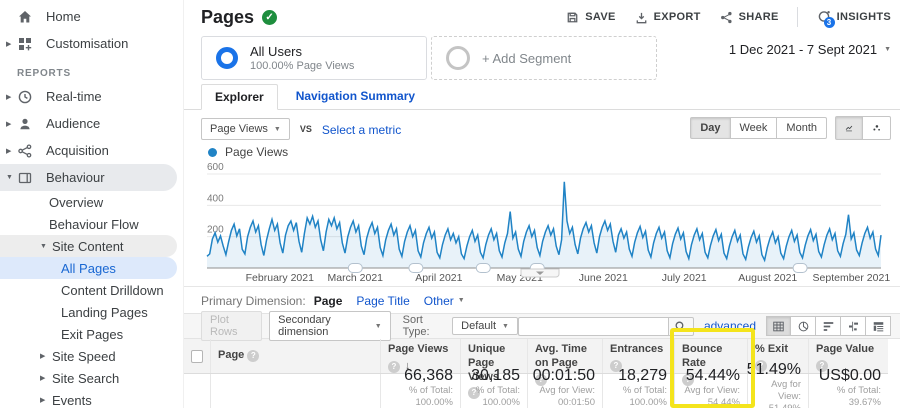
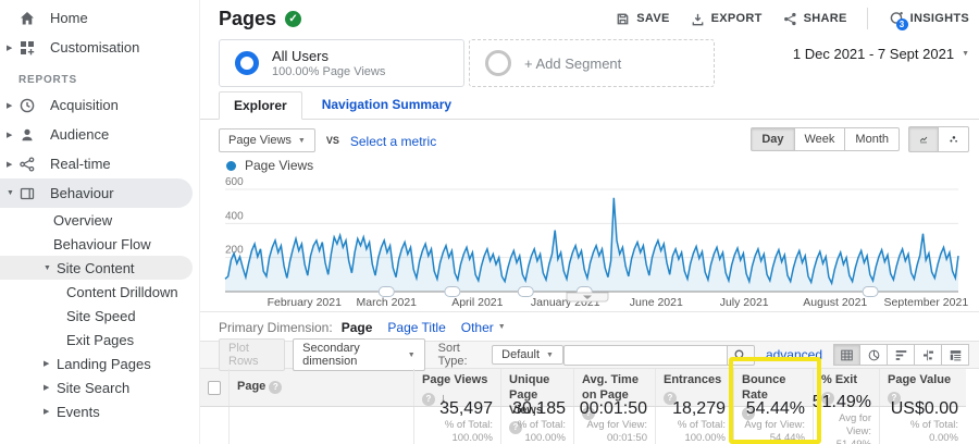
  Home
  Customisation
  REPORTS
- Real-time
+ Acquisition
  Audience
- Acquisition
+ Real-time
  Behaviour
  Overview
  Behaviour Flow
  Site Content
- All Pages
  Content Drilldown
- Landing Pages
+ Site Speed
  Exit Pages
- Site Speed
+ Landing Pages
  Site Search
  Events
  Pages
  SAVE
  EXPORT
  SHARE
  3
  INSIGHTS
  All Users
  100.00% Page Views
  + Add Segment
  1 Dec 2021 - 7 Sept 2021
  Explorer
  Navigation Summary
  Page Views
  VS
  Select a metric
  Day
  Week
  Month
  Page Views
  200
  400
  600
  February 2021
  March 2021
  April 2021
- May 2021
+ January 2021
  June 2021
  July 2021
  August 2021
  September 2021
  Primary Dimension:
  Page
  Page Title
  Other
  Plot Rows
  Secondary dimension
  Sort Type:
  Default
  advanced
  Page
  Page Views
  Unique Page Views
  Avg. Time on Page
  Entrances
  Bounce Rate
  % Exit
  Page Value
- 66,368
+ 35,497
  % of Total:
  30,185
  % of Total:
  00:01:50
  Avg for View:
  18,279
  % of Total:
  54.44%
  Avg for View:
  51.49%
  Avg for View:
  US$0.00
- % of Total: 39.67%
+ % of Total: 0.00%
